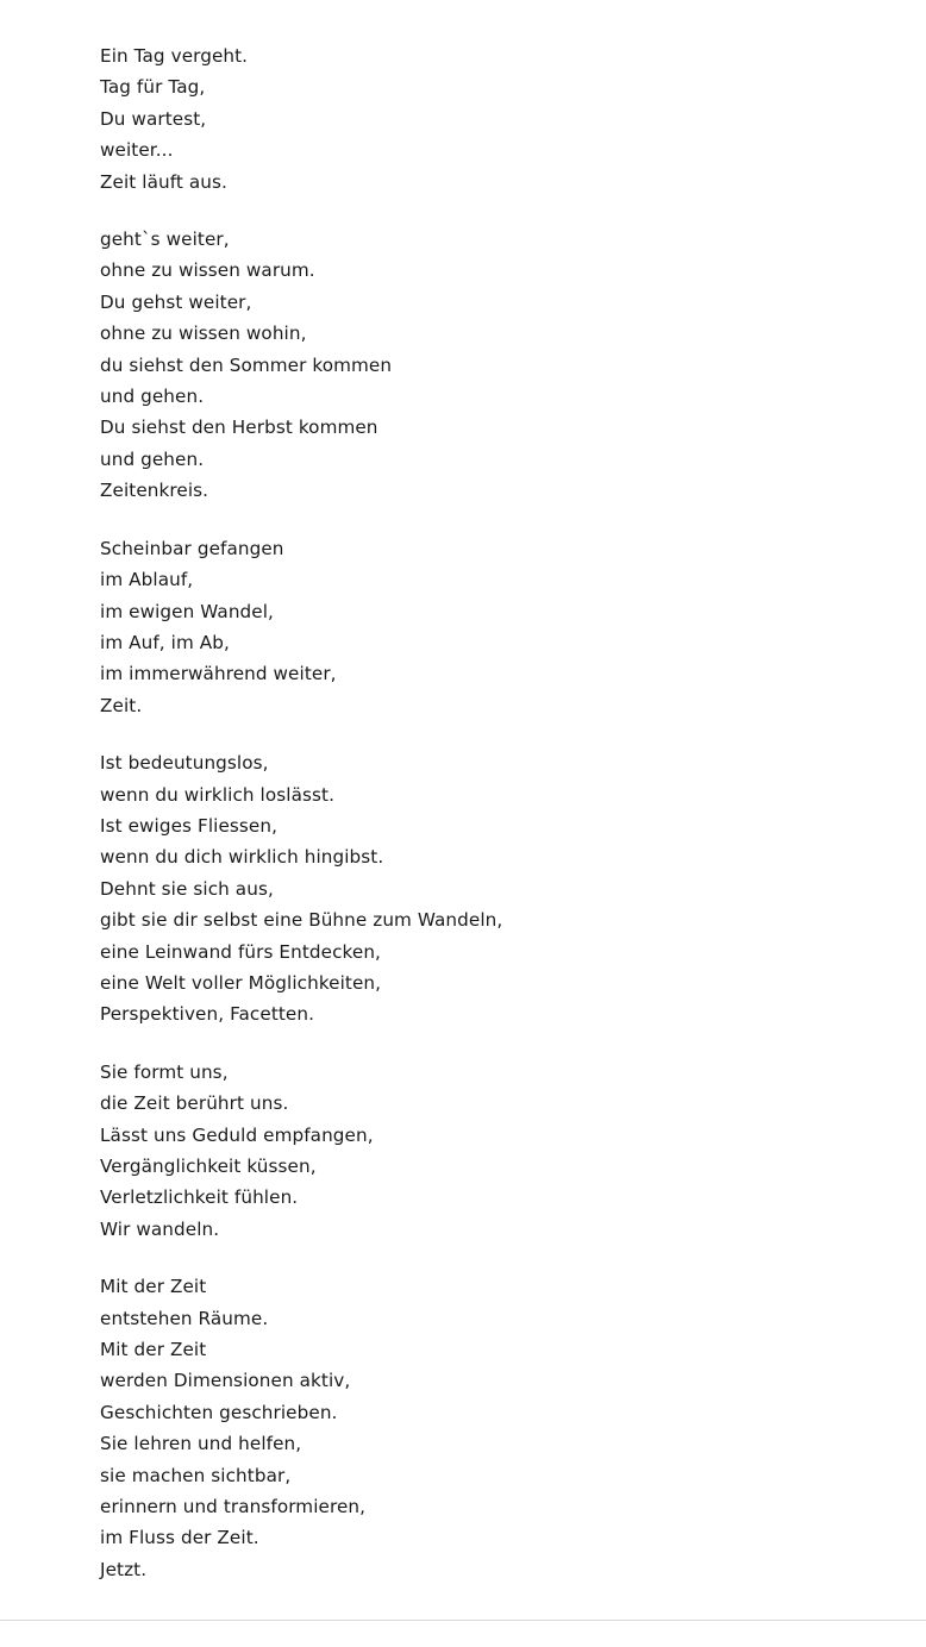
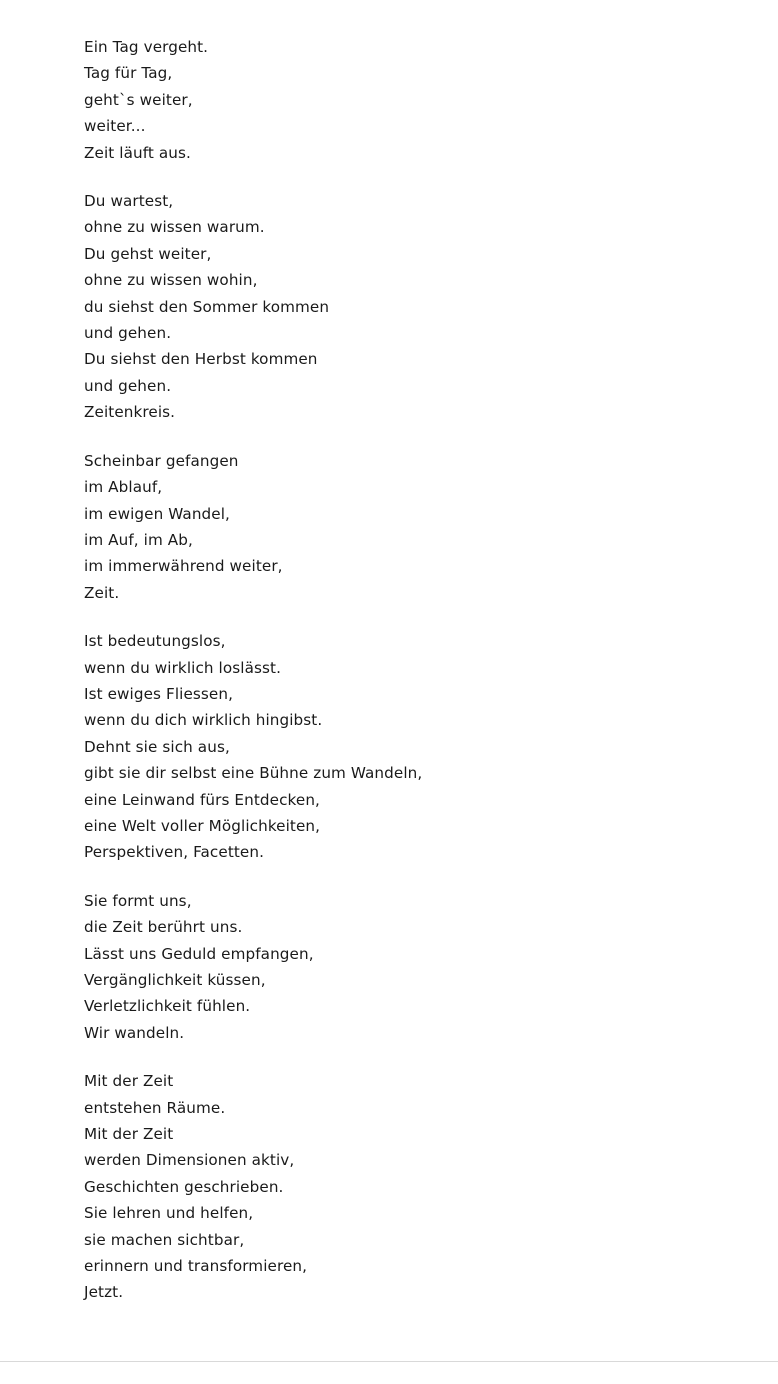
  Ein Tag vergeht.
  Tag für Tag,
- Du wartest,
+ geht`s weiter,
  weiter...
  Zeit läuft aus.
- geht`s weiter,
+ Du wartest,
  ohne zu wissen warum.
  Du gehst weiter,
  ohne zu wissen wohin,
  du siehst den Sommer kommen
  und gehen.
  Du siehst den Herbst kommen
  und gehen.
  Zeitenkreis.
  Scheinbar gefangen
  im Ablauf,
  im ewigen Wandel,
  im Auf, im Ab,
  im immerwährend weiter,
  Zeit.
  Ist bedeutungslos,
  wenn du wirklich loslässt.
  Ist ewiges Fliessen,
  wenn du dich wirklich hingibst.
  Dehnt sie sich aus,
  gibt sie dir selbst eine Bühne zum Wandeln,
  eine Leinwand fürs Entdecken,
  eine Welt voller Möglichkeiten,
  Perspektiven, Facetten.
  Sie formt uns,
  die Zeit berührt uns.
  Lässt uns Geduld empfangen,
  Vergänglichkeit küssen,
  Verletzlichkeit fühlen.
  Wir wandeln.
  Mit der Zeit
  entstehen Räume.
  Mit der Zeit
  werden Dimensionen aktiv,
  Geschichten geschrieben.
  Sie lehren und helfen,
  sie machen sichtbar,
  erinnern und transformieren,
- im Fluss der Zeit.
  Jetzt.
